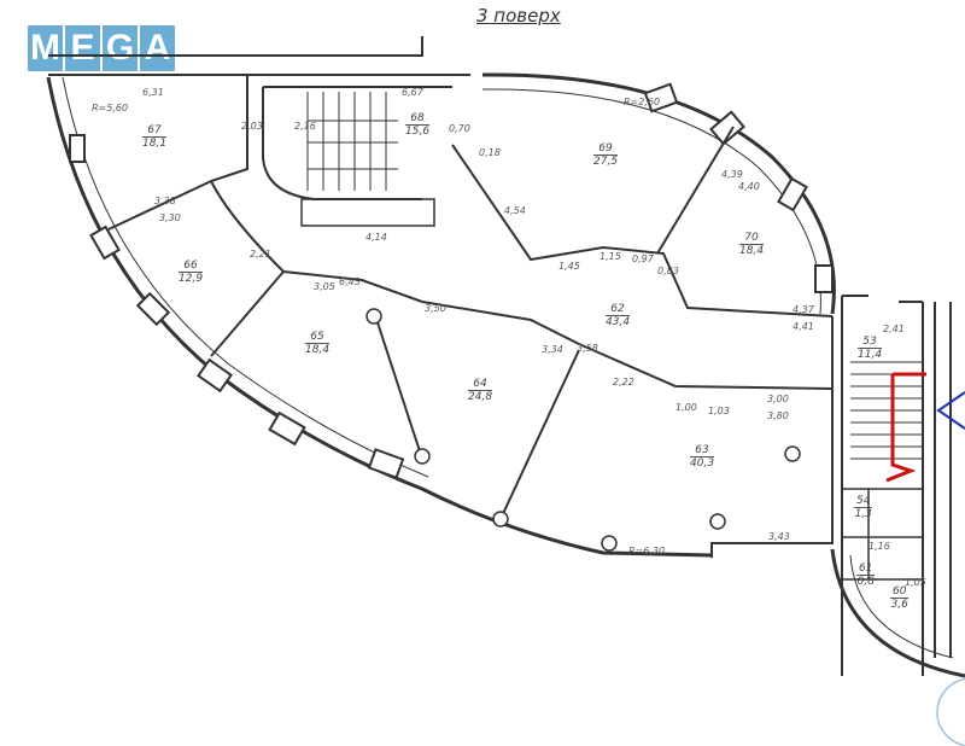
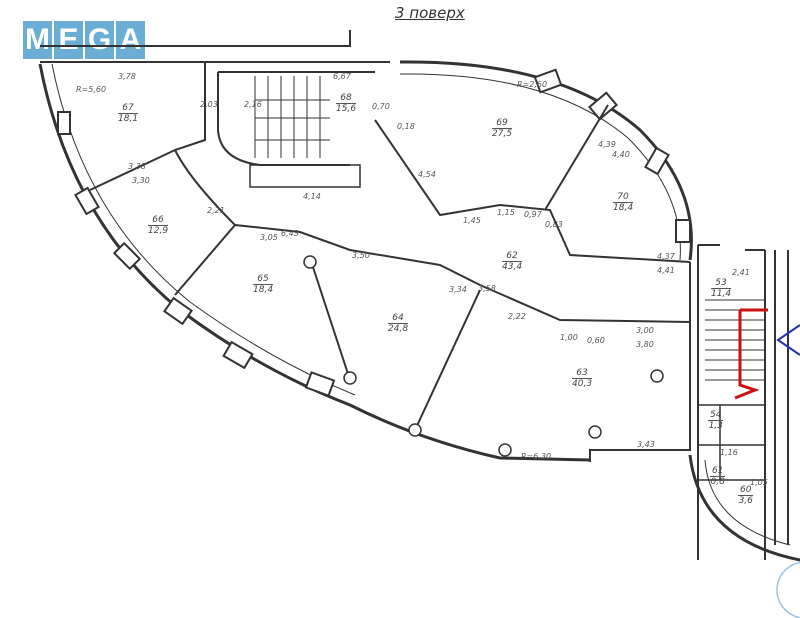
  M
  E
  G
  A
  3 поверх
  67
  18,1
  68
  15,6
  69
  27,5
  70
  18,4
  66
  12,9
  65
  18,4
  62
  43,4
  64
  24,8
  63
  40,3
  53
  11,4
  54
  1,3
  61
  0,8
  60
  3,6
- 6,31
+ 3,78
  R=5,60
  6,67
  R=2,60
  2,03
  2,16
  0,70
  0,18
  4,14
  3,38
  3,30
  4,39
  4,40
  4,54
  1,15
  0,97
  0,83
  1,45
  2,21
  3,05
  6,43
  3,50
  3,34
  3,58
  2,22
  1,00
- 1,03
+ 0,60
  3,00
  3,80
  4,37
  4,41
  2,41
  R=6,30
  3,43
  1,16
  1,05
